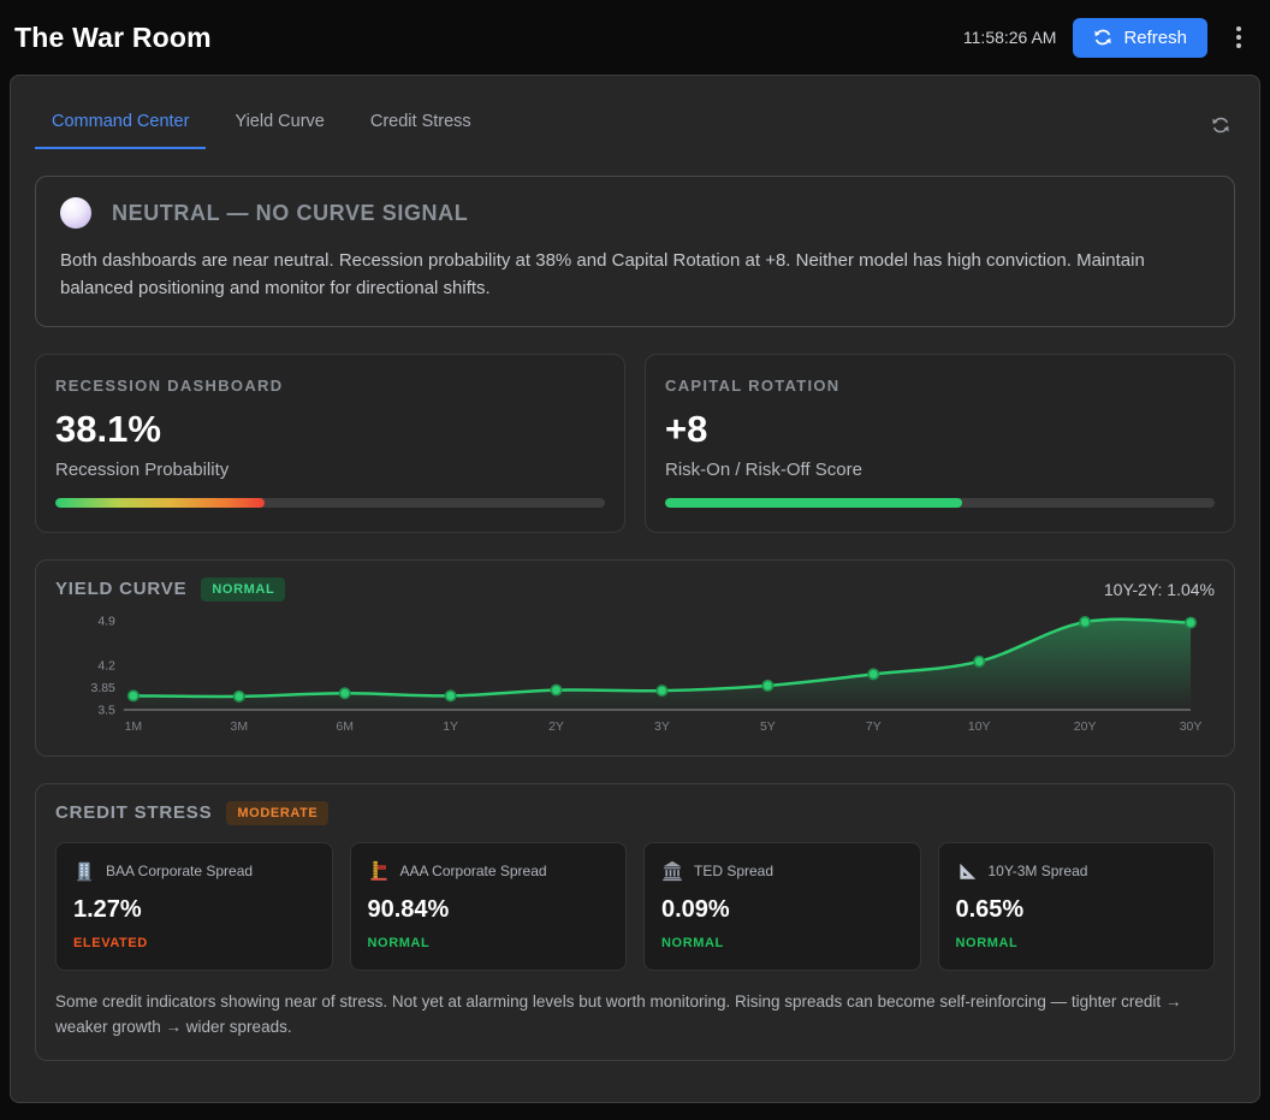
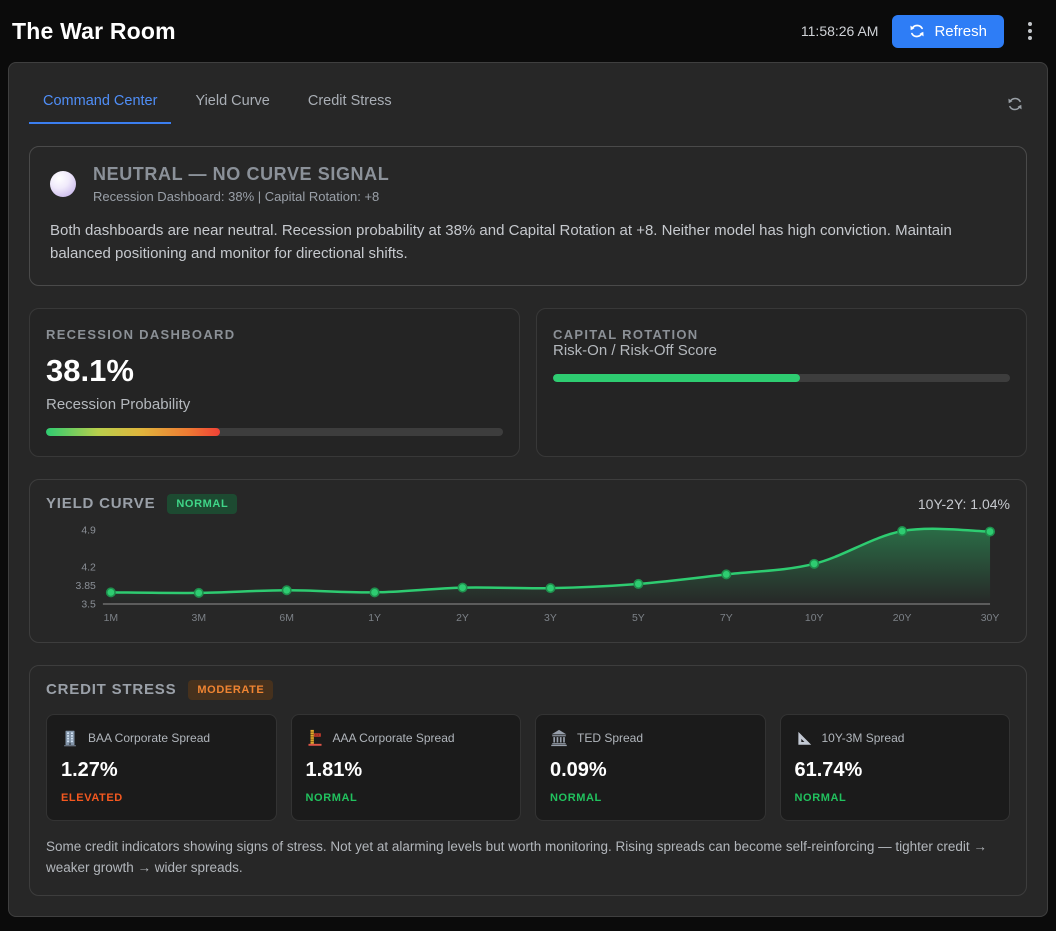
  The War Room
  11:58:26 AM
  Refresh
  Command Center
  Yield Curve
  Credit Stress
  NEUTRAL — NO CURVE SIGNAL
+ Recession Dashboard: 38% | Capital Rotation: +8
  Both dashboards are near neutral. Recession probability at 38% and Capital Rotation at +8. Neither model has high conviction. Maintain balanced positioning and monitor for directional shifts.
  RECESSION DASHBOARD
  38.1%
  Recession Probability
  CAPITAL ROTATION
- +8
  Risk-On / Risk-Off Score
  YIELD CURVE
  NORMAL
  10Y-2Y: 1.04%
  3.5
  3.85
  4.2
  4.9
  1M
  3M
  6M
  1Y
  2Y
  3Y
  5Y
  7Y
  10Y
  20Y
  30Y
  CREDIT STRESS
  MODERATE
  BAA Corporate Spread
  1.27%
  ELEVATED
  AAA Corporate Spread
- 90.84%
+ 1.81%
  NORMAL
  TED Spread
  0.09%
  NORMAL
  10Y-3M Spread
- 0.65%
+ 61.74%
  NORMAL
- Some credit indicators showing near of stress. Not yet at alarming levels but worth monitoring. Rising spreads can become self-reinforcing — tighter credit → weaker growth → wider spreads.
+ Some credit indicators showing signs of stress. Not yet at alarming levels but worth monitoring. Rising spreads can become self-reinforcing — tighter credit → weaker growth → wider spreads.
